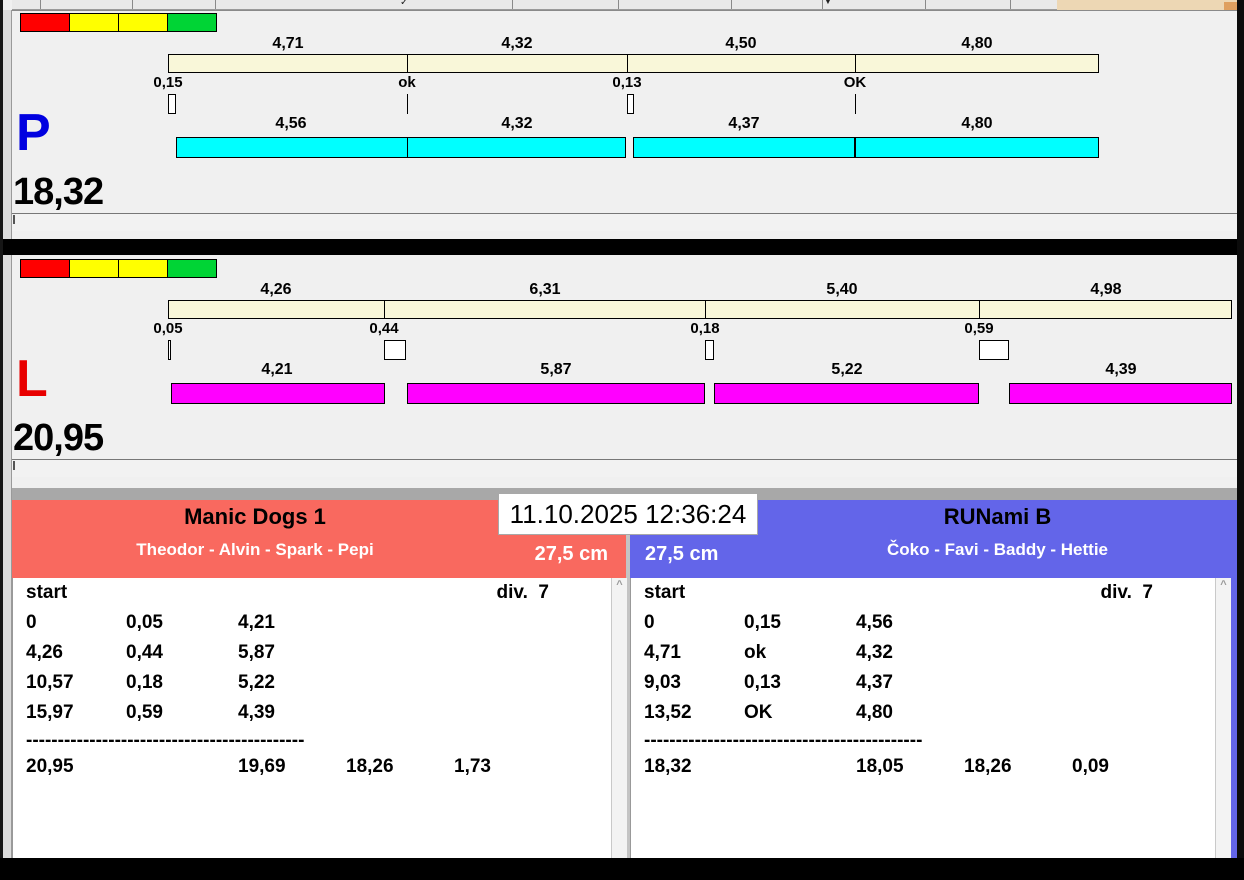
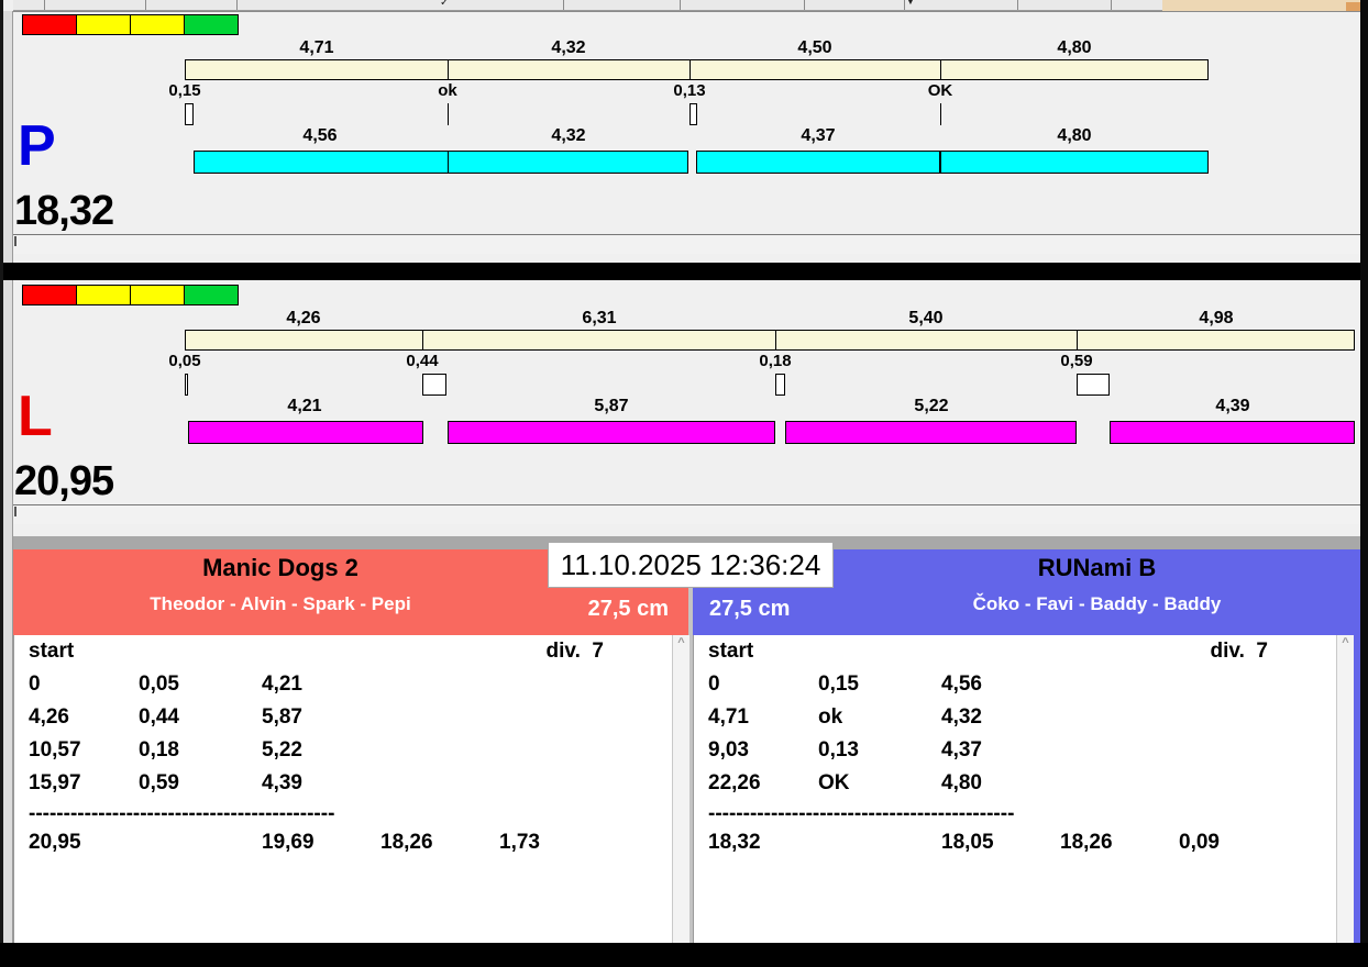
  ✓
  ▼
  4,71
  0,15
  4,56
  4,32
  ok
  4,32
  4,50
  0,13
  4,37
  4,80
  OK
  4,80
  P
  18,32
  4,26
  0,05
  4,21
  6,31
  0,44
  5,87
  5,40
  0,18
  5,22
  4,98
  0,59
  4,39
  L
  20,95
- Manic Dogs 1
+ Manic Dogs 2
  Theodor - Alvin - Spark - Pepi
  27,5 cm
  RUNami B
- Čoko - Favi - Baddy - Hettie
+ Čoko - Favi - Baddy - Baddy
  27,5 cm
  11.10.2025 12:36:24
  start
  div. 7
  0
  0,05
  4,21
  4,26
  0,44
  5,87
  10,57
  0,18
  5,22
  15,97
  0,59
  4,39
  --------------------------------------------
  20,95
  19,69
  18,26
  1,73
  ^
  start
  div. 7
  0
  0,15
  4,56
  4,71
  ok
  4,32
  9,03
  0,13
  4,37
- 13,52
+ 22,26
  OK
  4,80
  --------------------------------------------
  18,32
  18,05
  18,26
  0,09
  ^
